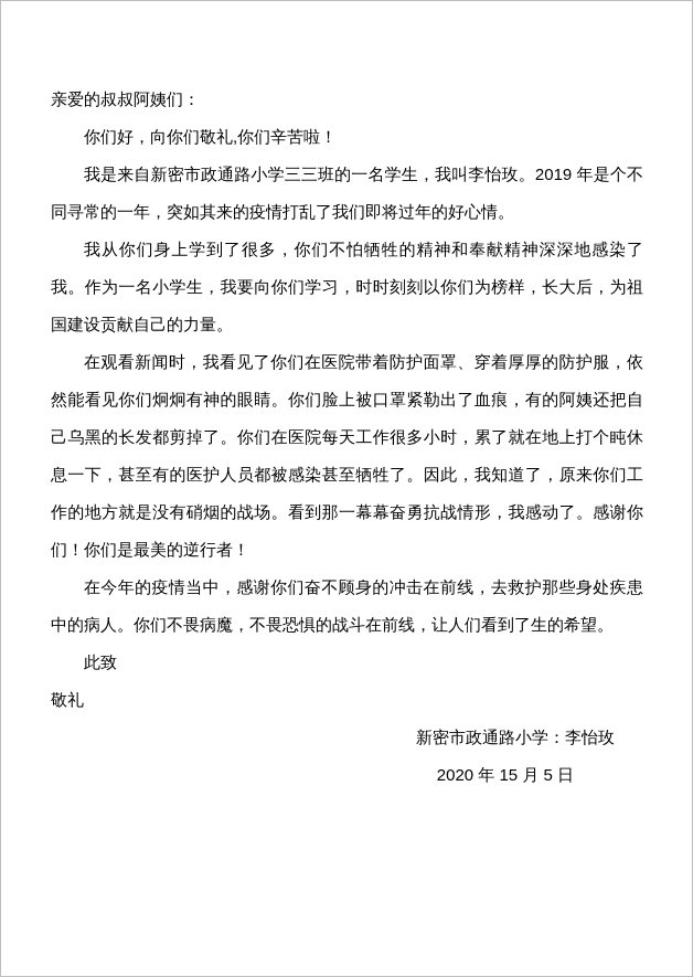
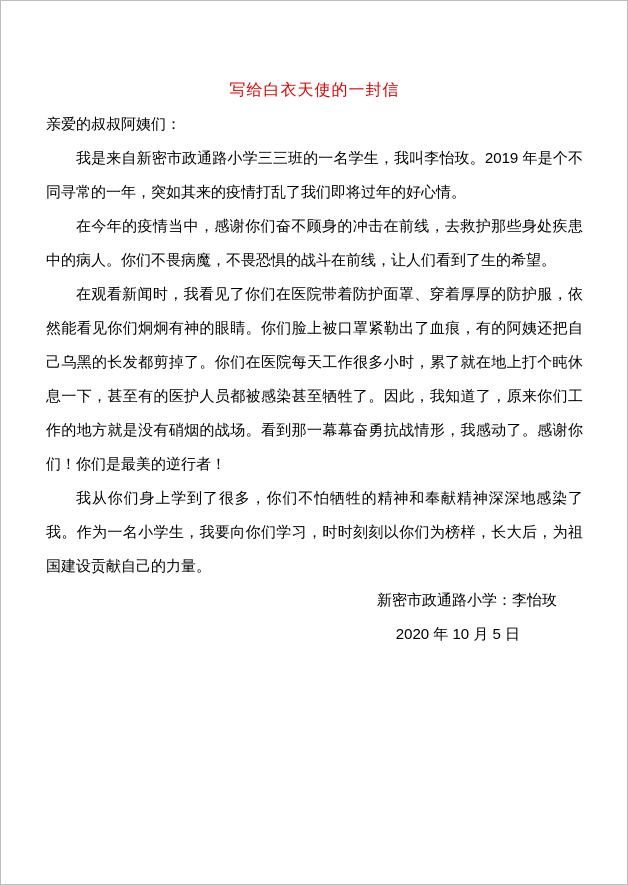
+ 写给白衣天使的一封信
  亲爱的叔叔阿姨们：
- 你们好，向你们敬礼,你们辛苦啦！
  我是来自新密市政通路小学三三班的一名学生，我叫李怡玫。2019 年是个不同寻常的一年，突如其来的疫情打乱了我们即将过年的好心情。
- 我从你们身上学到了很多，你们不怕牺牲的精神和奉献精神深深地感染了我。作为一名小学生，我要向你们学习，时时刻刻以你们为榜样，长大后，为祖国建设贡献自己的力量。
+ 在今年的疫情当中，感谢你们奋不顾身的冲击在前线，去救护那些身处疾患中的病人。你们不畏病魔，不畏恐惧的战斗在前线，让人们看到了生的希望。
  在观看新闻时，我看见了你们在医院带着防护面罩、穿着厚厚的防护服，依然能看见你们炯炯有神的眼睛。你们脸上被口罩紧勒出了血痕，有的阿姨还把自己乌黑的长发都剪掉了。你们在医院每天工作很多小时，累了就在地上打个盹休息一下，甚至有的医护人员都被感染甚至牺牲了。因此，我知道了，原来你们工作的地方就是没有硝烟的战场。看到那一幕幕奋勇抗战情形，我感动了。感谢你们！你们是最美的逆行者！
- 在今年的疫情当中，感谢你们奋不顾身的冲击在前线，去救护那些身处疾患中的病人。你们不畏病魔，不畏恐惧的战斗在前线，让人们看到了生的希望。
+ 我从你们身上学到了很多，你们不怕牺牲的精神和奉献精神深深地感染了我。作为一名小学生，我要向你们学习，时时刻刻以你们为榜样，长大后，为祖国建设贡献自己的力量。
- 此致
- 敬礼
  新密市政通路小学：李怡玫
- 2020 年 15 月 5 日
+ 2020 年 10 月 5 日
